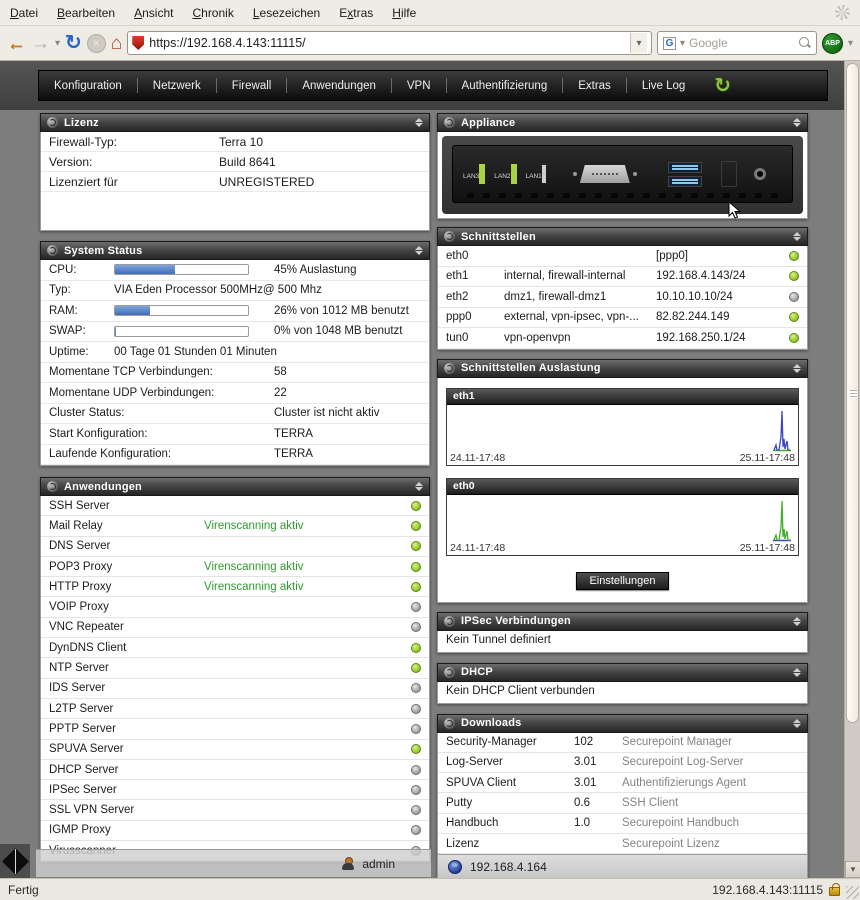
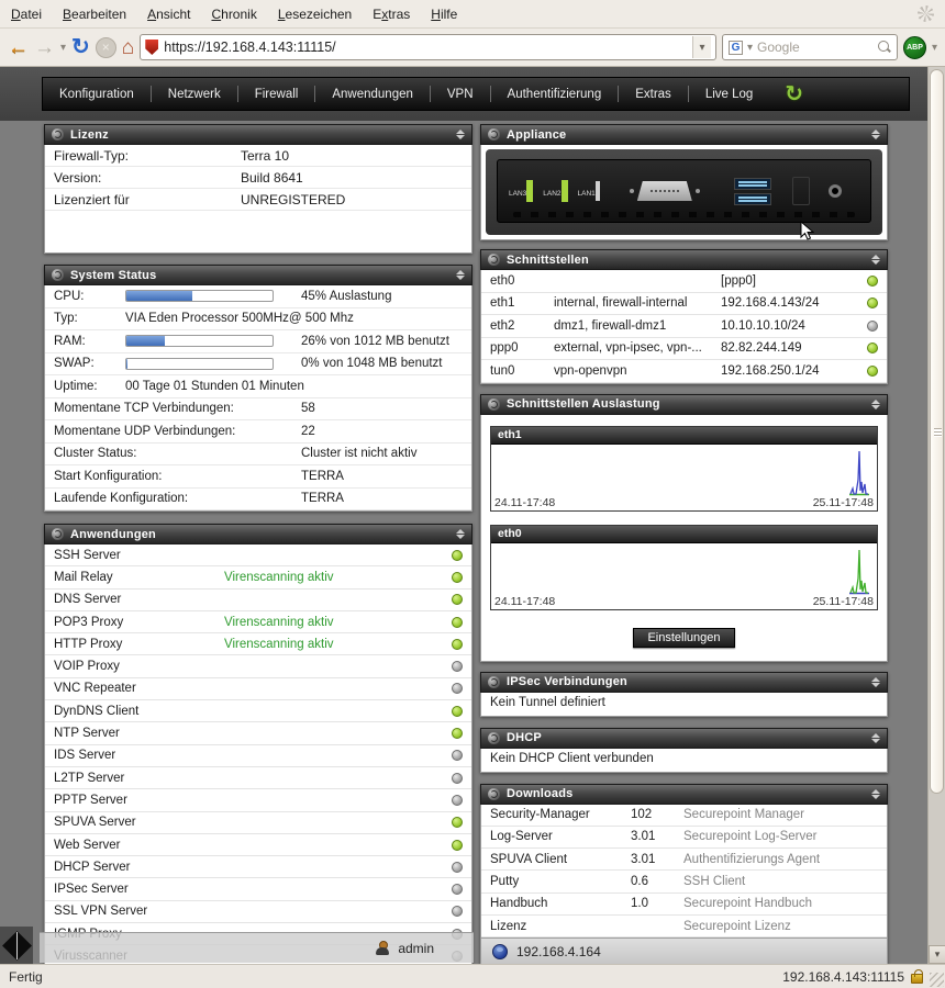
  Datei
  Bearbeiten
  Ansicht
  Chronik
  Lesezeichen
  Extras
  Hilfe
  ←
  →
  ▾
  ↻
  ×
  ⌂
  https://192.168.4.143:11115/
  ▾
  G
  ▾
  Google
  ▾
  Konfiguration
  Netzwerk
  Firewall
  Anwendungen
  VPN
  Authentifizierung
  Extras
  Live Log
  ↻
  Lizenz
  Firewall-Typ:
  Terra 10
  Version:
  Build 8641
  Lizenziert für
  UNREGISTERED
  System Status
  CPU:
  45% Auslastung
  Typ:
  VIA Eden Processor 500MHz@ 500 Mhz
  RAM:
  26% von 1012 MB benutzt
  SWAP:
  0% von 1048 MB benutzt
  Uptime:
  00 Tage 01 Stunden 01 Minuten
  Momentane TCP Verbindungen:
  58
  Momentane UDP Verbindungen:
  22
  Cluster Status:
  Cluster ist nicht aktiv
  Start Konfiguration:
  TERRA
  Laufende Konfiguration:
  TERRA
  Anwendungen
  SSH Server
  Mail Relay
  Virenscanning aktiv
  DNS Server
  POP3 Proxy
  Virenscanning aktiv
  HTTP Proxy
  Virenscanning aktiv
  VOIP Proxy
  VNC Repeater
  DynDNS Client
  NTP Server
  IDS Server
  L2TP Server
  PPTP Server
  SPUVA Server
+ Web Server
  DHCP Server
  IPSec Server
  SSL VPN Server
  IGMP Proxy
  Virusscanner
  Appliance
  Schnittstellen
  eth0
  [ppp0]
  eth1
  internal, firewall-internal
  192.168.4.143/24
  eth2
  dmz1, firewall-dmz1
  10.10.10.10/24
  ppp0
  external, vpn-ipsec, vpn-...
  82.82.244.149
  tun0
  vpn-openvpn
  192.168.250.1/24
  Schnittstellen Auslastung
  eth1
  24.11-17:48
  25.11-17:48
  eth0
  24.11-17:48
  25.11-17:48
  Einstellungen
  IPSec Verbindungen
  Kein Tunnel definiert
  DHCP
  Kein DHCP Client verbunden
  Downloads
  Security-Manager
  102
  Securepoint Manager
  Log-Server
  3.01
  Securepoint Log-Server
  SPUVA Client
  3.01
  Authentifizierungs Agent
  Putty
  0.6
  SSH Client
  Handbuch
  1.0
  Securepoint Handbuch
  Lizenz
  Securepoint Lizenz
  192.168.4.164
  admin
  ▾
  Fertig
  192.168.4.143:11115
